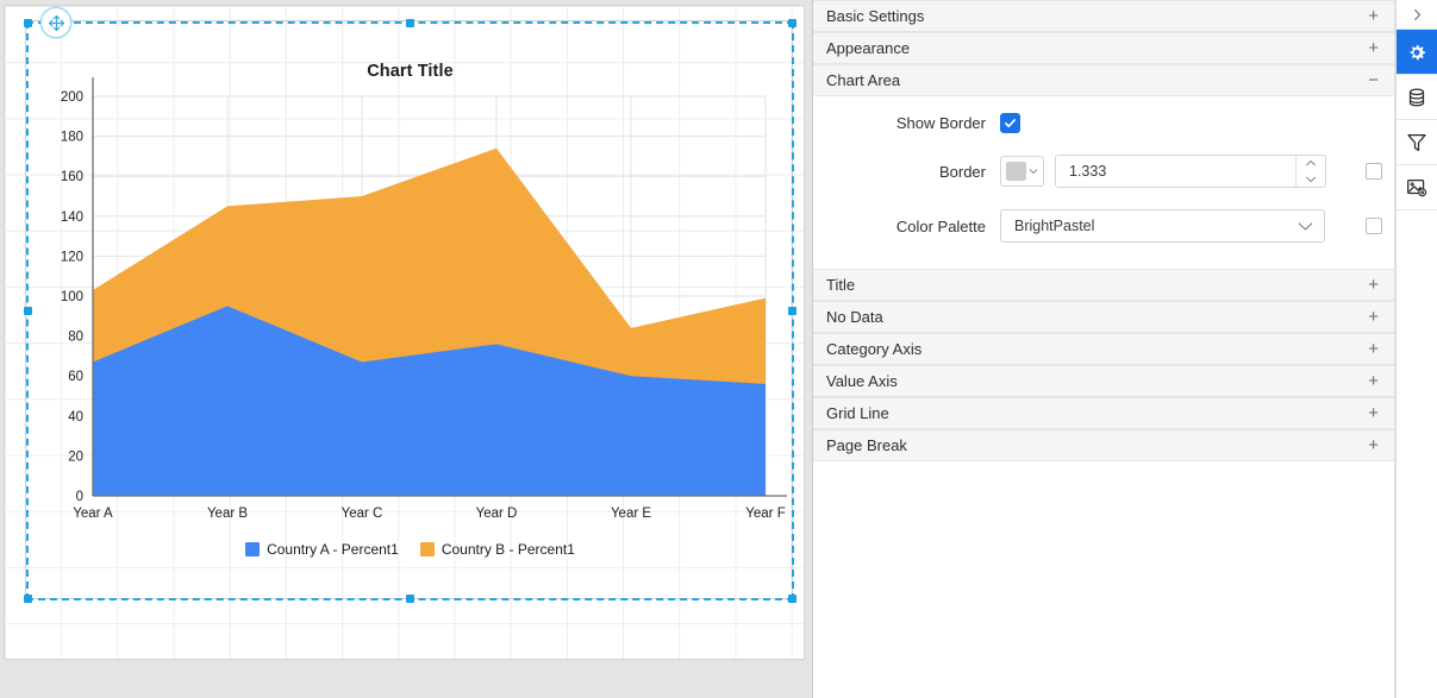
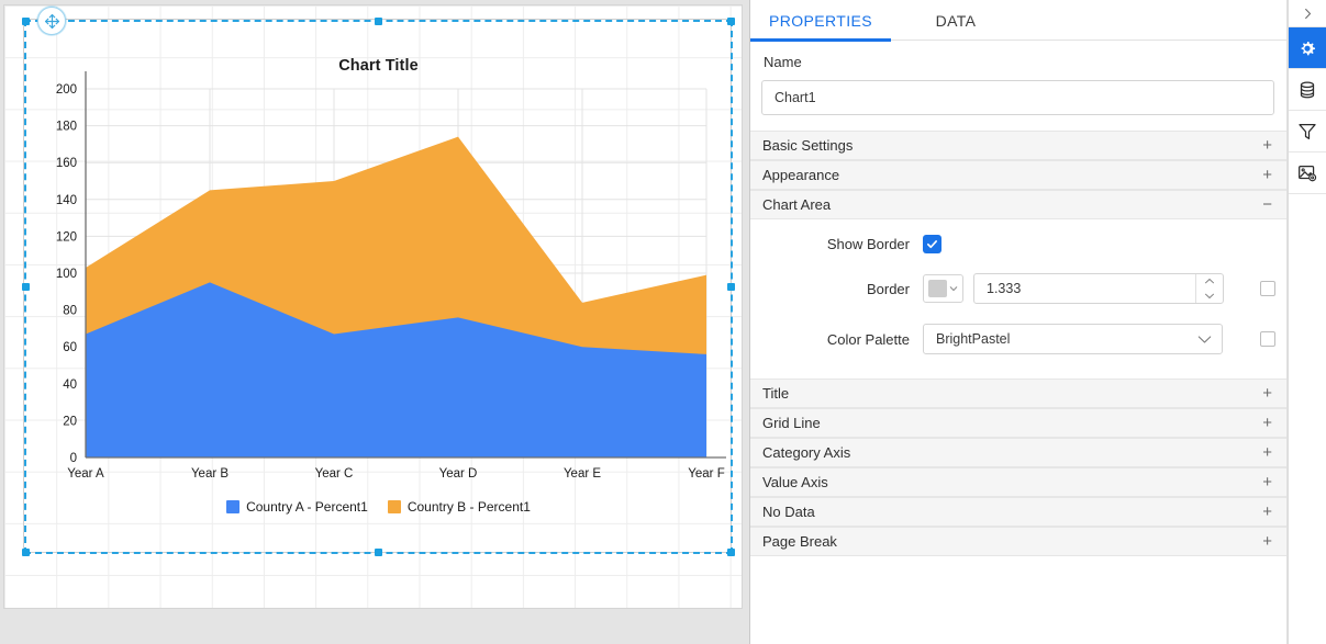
  Chart Title
  0
  20
  40
  60
  80
  100
  120
  140
  160
  180
  200
  Year A
  Year B
  Year C
  Year D
  Year E
  Year F
  Country A - Percent1
  Country B - Percent1
+ PROPERTIES
+ DATA
+ Name
+ Chart1
  Basic Settings
  +
  Appearance
  +
  Chart Area
  −
  Show Border
  Border
  1.333
  Color Palette
  BrightPastel
  Title
  +
- No Data
+ Grid Line
  +
  Category Axis
  +
  Value Axis
  +
- Grid Line
+ No Data
  +
  Page Break
  +
